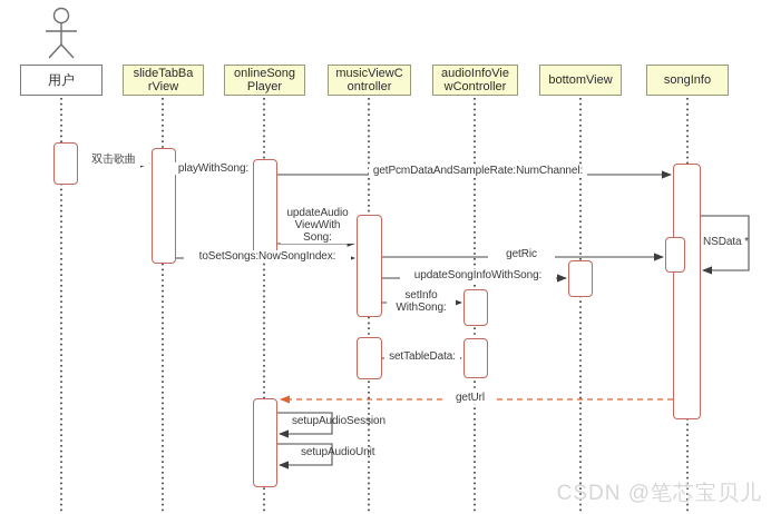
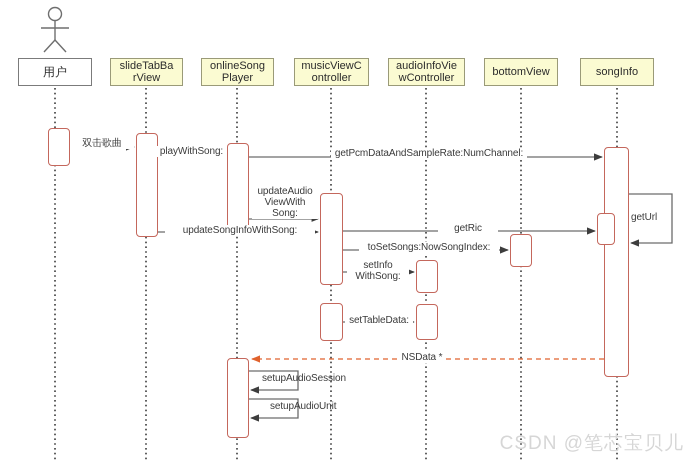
  用户
  slideTabBa
  rView
  onlineSong
  Player
  musicViewC
  ontroller
  audioInfoVie
  wController
  bottomView
  songInfo
  双击歌曲
  playWithSong:
  getPcmDataAndSampleRate:NumChannel:
- NSData *
+ getUrl
  updateAudio
  ViewWith
  Song:
- toSetSongs:NowSongIndex:
+ updateSongInfoWithSong:
  getRic
- updateSongInfoWithSong:
+ toSetSongs:NowSongIndex:
  setInfo
  WithSong:
  setTableData:
- getUrl
+ NSData *
  setupAudioSession
  setupAudioUnit
  CSDN @笔芯宝贝儿
